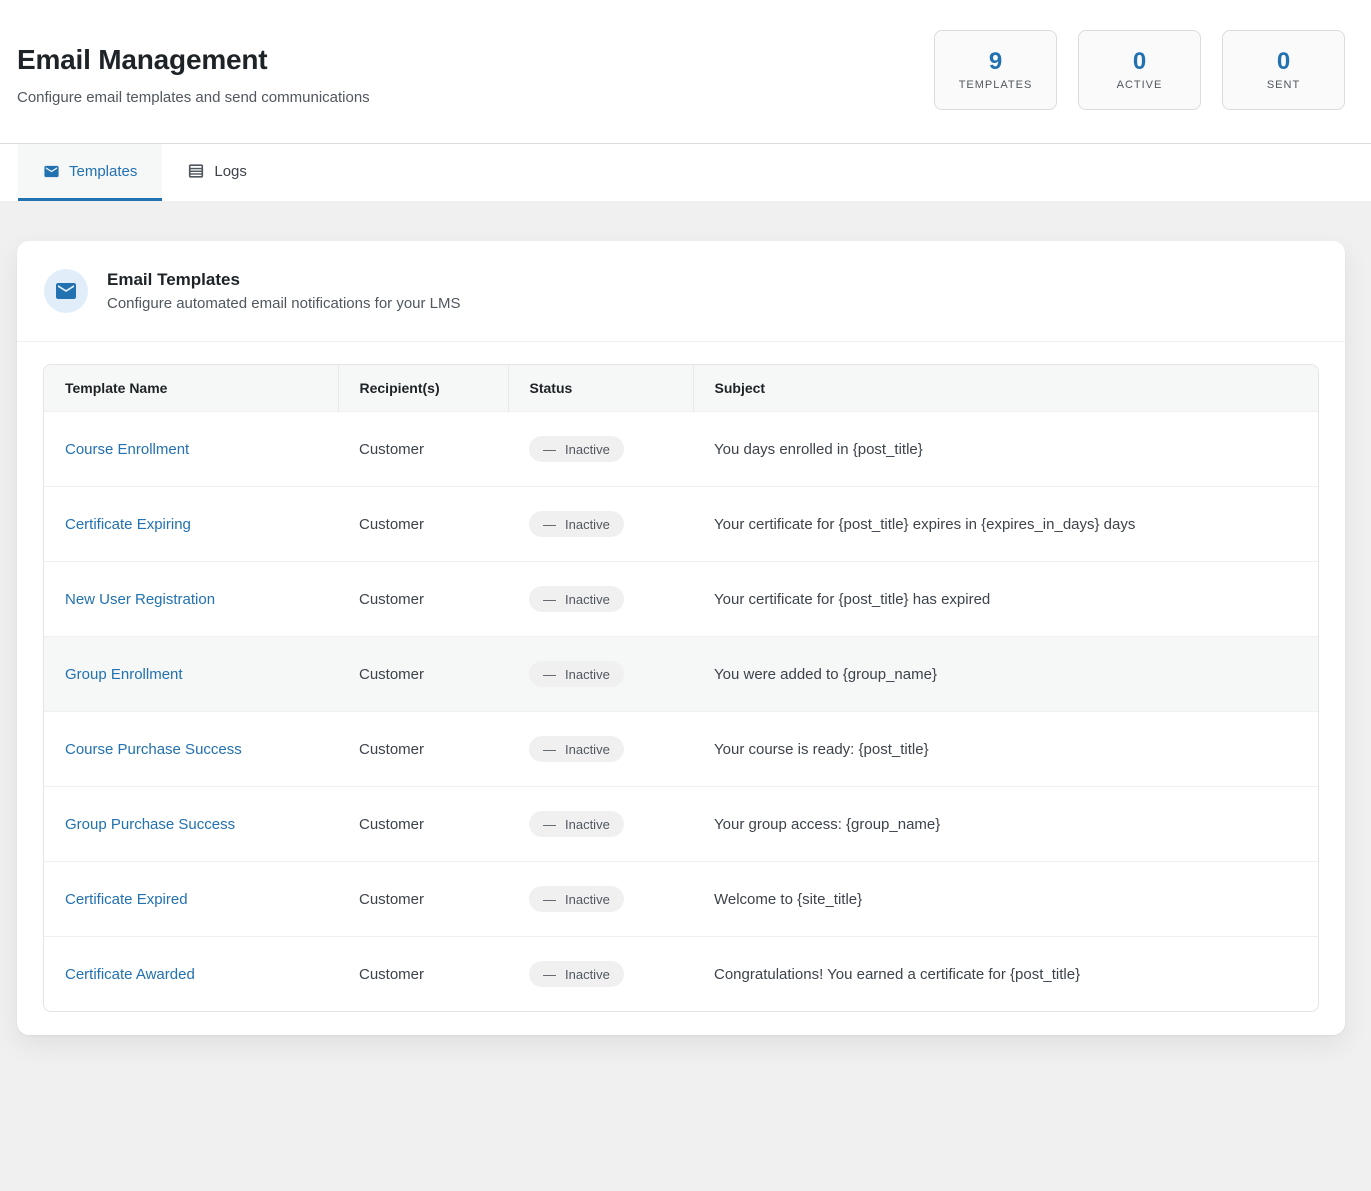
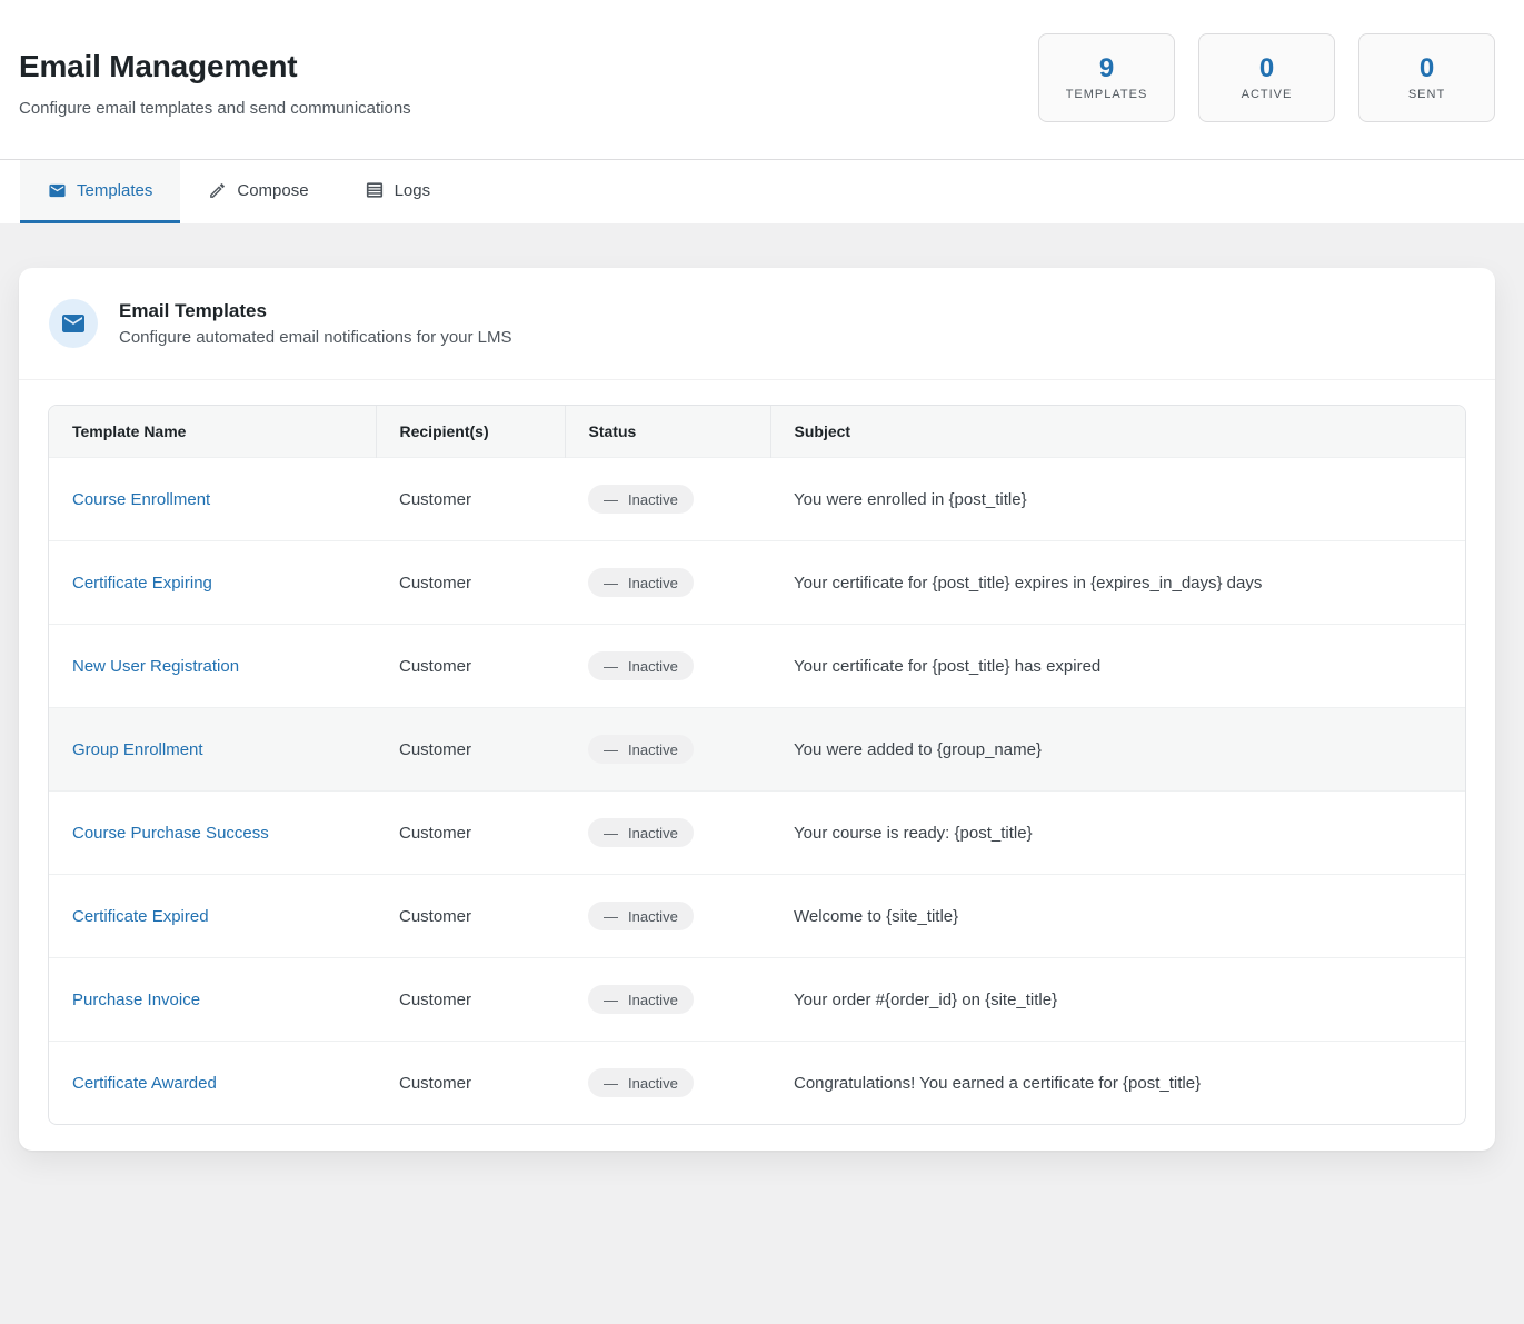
  Email Management
  Configure email templates and send communications
  9
  TEMPLATES
  0
  ACTIVE
  0
  SENT
  Templates
+ Compose
  Logs
  Email Templates
  Configure automated email notifications for your LMS
  Template Name	Recipient(s)	Status	Subject
- Course Enrollment	Customer	— Inactive	You days enrolled in {post_title}
+ Course Enrollment	Customer	— Inactive	You were enrolled in {post_title}
  Certificate Expiring	Customer	— Inactive	Your certificate for {post_title} expires in {expires_in_days} days
  New User Registration	Customer	— Inactive	Your certificate for {post_title} has expired
  Group Enrollment	Customer	— Inactive	You were added to {group_name}
  Course Purchase Success	Customer	— Inactive	Your course is ready: {post_title}
- Group Purchase Success	Customer	— Inactive	Your group access: {group_name}
  Certificate Expired	Customer	— Inactive	Welcome to {site_title}
+ Purchase Invoice	Customer	— Inactive	Your order #{order_id} on {site_title}
  Certificate Awarded	Customer	— Inactive	Congratulations! You earned a certificate for {post_title}
